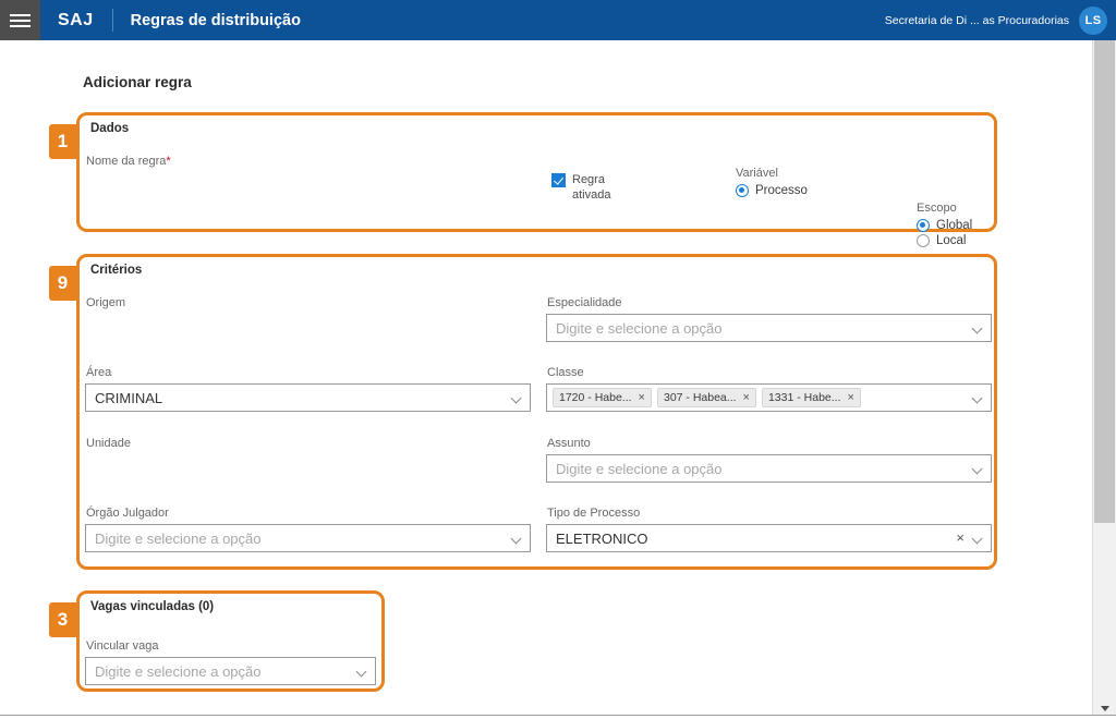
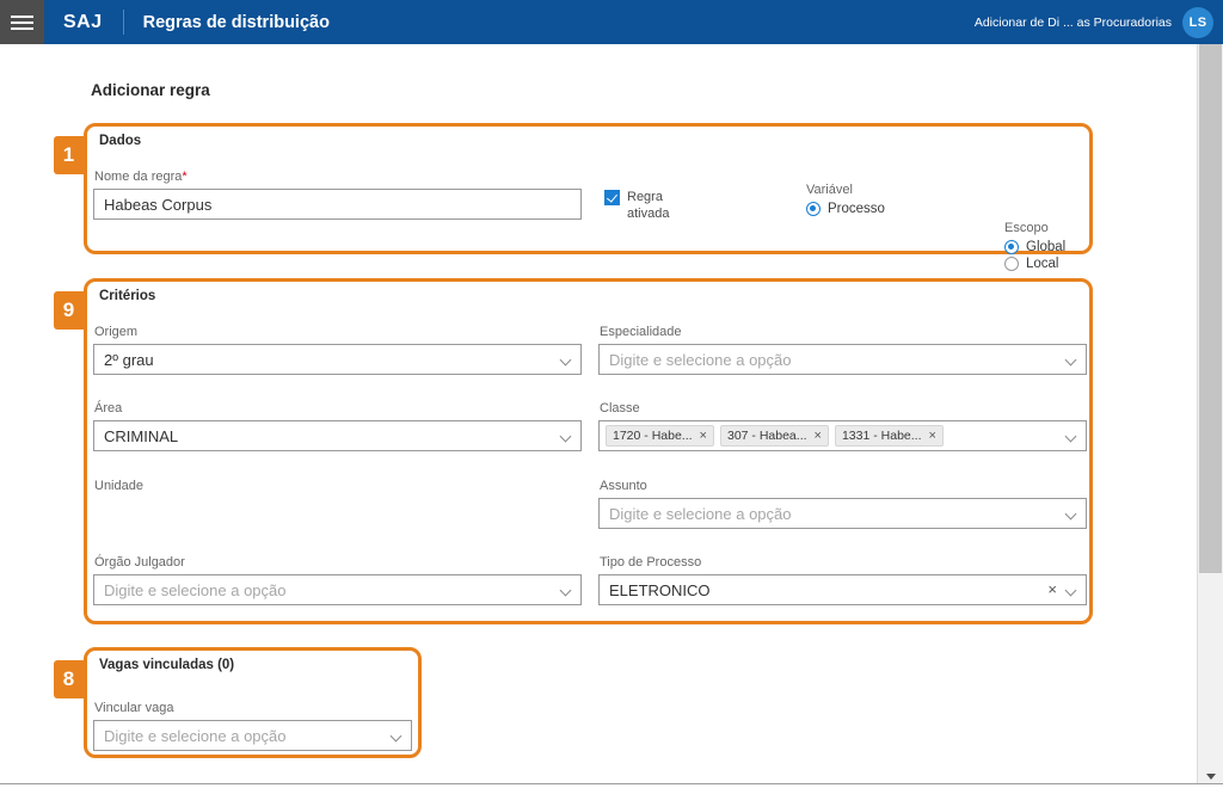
  SAJ
  Regras de distribuição
- Secretaria de Di ... as Procuradorias
+ Adicionar de Di ... as Procuradorias
  LS
  Adicionar regra
  1
  Dados
  Nome da regra*
+ Habeas Corpus
  Regra
  ativada
  Variável
  Processo
  Escopo
  Global
  Local
  9
  Critérios
  Origem
+ 2º grau
  Especialidade
  Digite e selecione a opção
  Área
  CRIMINAL
  Classe
  1720 - Habe...
  ×
  307 - Habea...
  ×
  1331 - Habe...
  ×
  Unidade
  Assunto
  Digite e selecione a opção
  Órgão Julgador
  Digite e selecione a opção
  Tipo de Processo
  ELETRONICO
  ×
- 3
+ 8
  Vagas vinculadas (0)
  Vincular vaga
  Digite e selecione a opção
